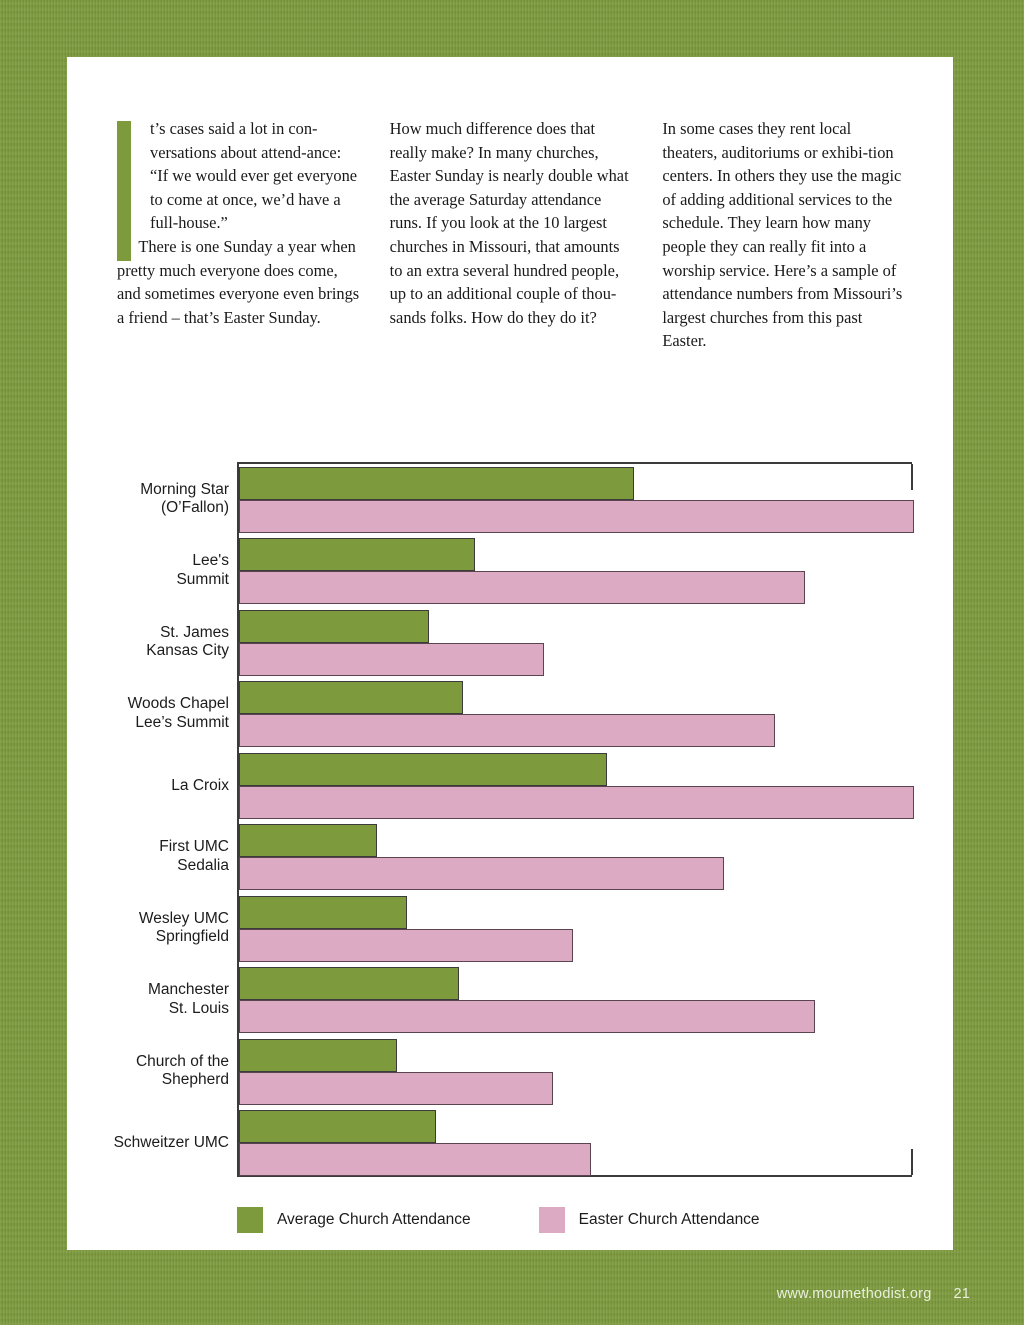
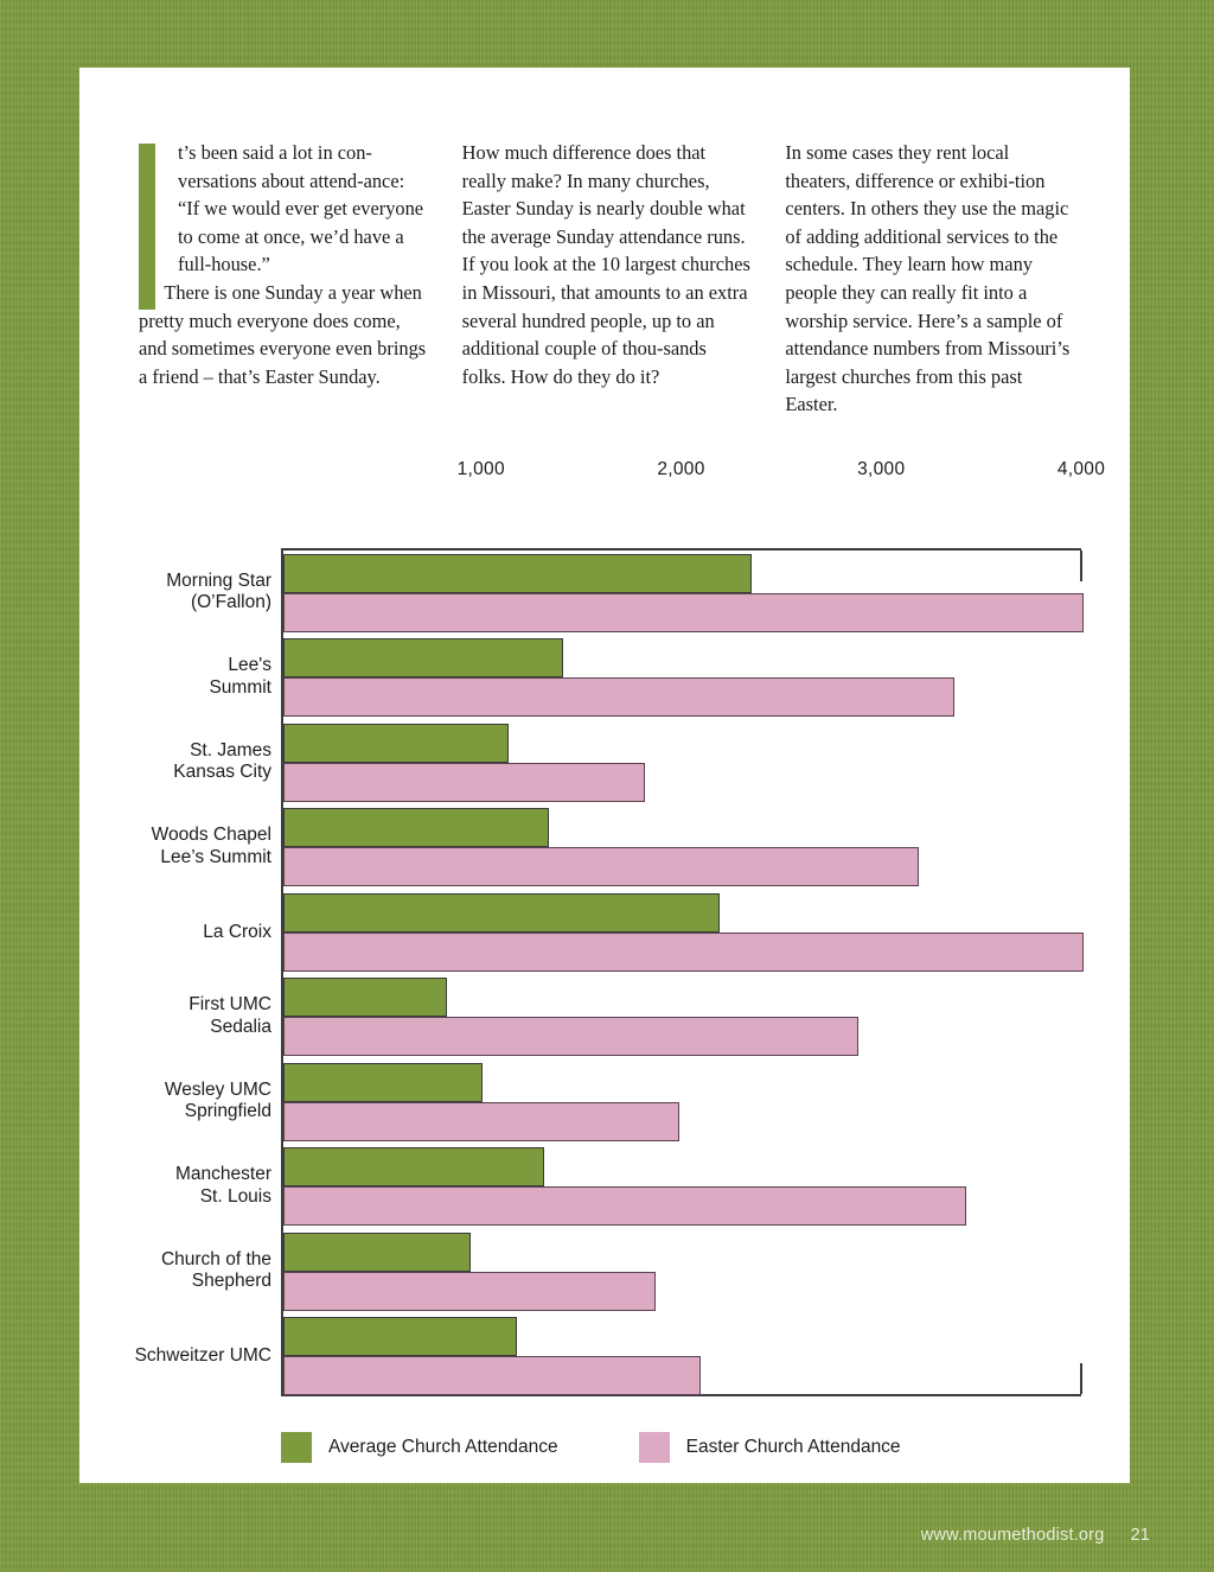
- t’s cases said a lot in con-versations about attend-ance: “If we would ever get everyone to come at once, we’d have a full-house.”
+ t’s been said a lot in con-versations about attend-ance: “If we would ever get everyone to come at once, we’d have a full-house.”
  There is one Sunday a year when pretty much everyone does come, and sometimes everyone even brings a friend – that’s Easter Sunday.
- How much difference does that really make? In many churches, Easter Sunday is nearly double what the average Saturday attendance runs. If you look at the 10 largest churches in Missouri, that amounts to an extra several hundred people, up to an additional couple of thou-sands folks. How do they do it?
+ How much difference does that really make? In many churches, Easter Sunday is nearly double what the average Sunday attendance runs. If you look at the 10 largest churches in Missouri, that amounts to an extra several hundred people, up to an additional couple of thou-sands folks. How do they do it?
- In some cases they rent local theaters, auditoriums or exhibi-tion centers. In others they use the magic of adding additional services to the schedule. They learn how many people they can really fit into a worship service. Here’s a sample of attendance numbers from Missouri’s largest churches from this past Easter.
+ In some cases they rent local theaters, difference or exhibi-tion centers. In others they use the magic of adding additional services to the schedule. They learn how many people they can really fit into a worship service. Here’s a sample of attendance numbers from Missouri’s largest churches from this past Easter.
+ 1,000
+ 2,000
+ 3,000
+ 4,000
  Morning Star
  (O’Fallon)
  Lee's
  Summit
  St. James
  Kansas City
  Woods Chapel
  Lee’s Summit
  La Croix
  First UMC
  Sedalia
  Wesley UMC
  Springfield
  Manchester
  St. Louis
  Church of the
  Shepherd
  Schweitzer UMC
  Average Church Attendance
  Easter Church Attendance
  www.moumethodist.org 21
